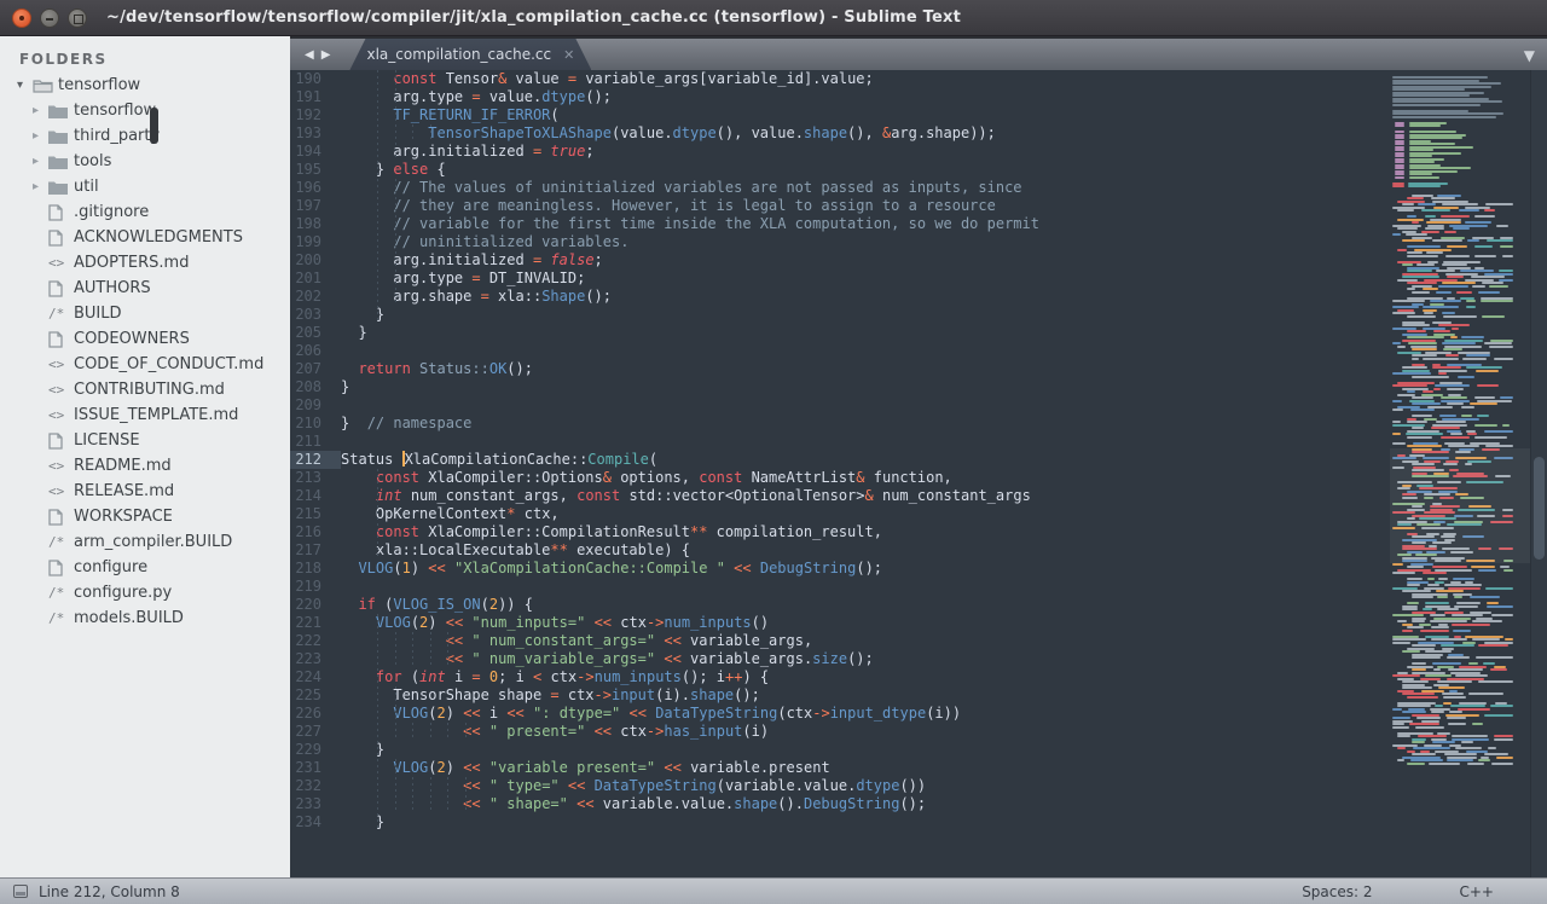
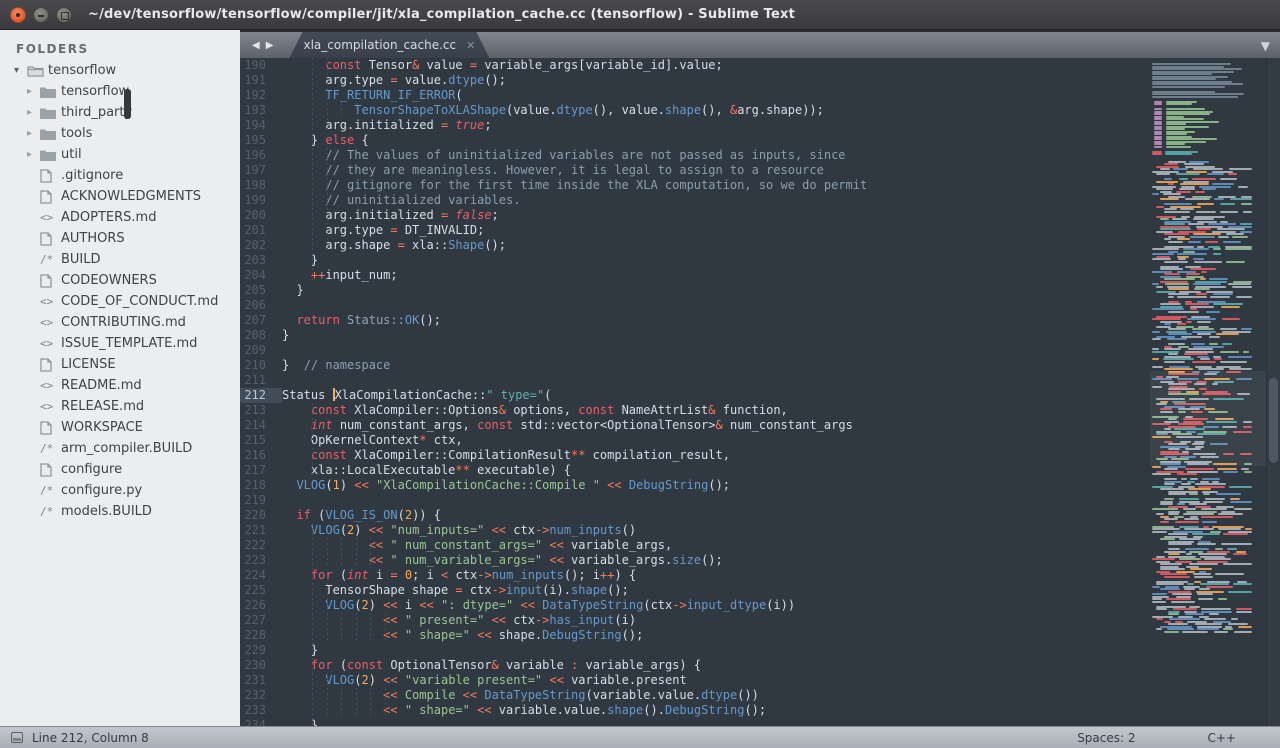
  ~/dev/tensorflow/tensorflow/compiler/jit/xla_compilation_cache.cc (tensorflow) - Sublime Text
  FOLDERS
  ▾
  tensorflow
  ▸
  tensorflo
  ▸
  third_part
  ▸
  tools
  ▸
  util
  .gitignore
  ACKNOWLEDGMENTS
  <>
  ADOPTERS.md
  AUTHORS
  /*
  BUILD
  CODEOWNERS
  <>
  CODE_OF_CONDUCT.md
  <>
  CONTRIBUTING.md
  <>
  ISSUE_TEMPLATE.md
  LICENSE
  <>
  README.md
  <>
  RELEASE.md
  WORKSPACE
  /*
  arm_compiler.BUILD
  configure
  /*
  configure.py
  /*
  models.BUILD
  ◀
  ▶
  xla_compilation_cache.cc
  ✕
  ▼
  190 const Tensor& value = variable_args[variable_id].value;
  191 arg.type = value.dtype();
  192 TF_RETURN_IF_ERROR(
  193 TensorShapeToXLAShape(value.dtype(), value.shape(), &arg.shape));
  194 arg.initialized = true;
  195 } else {
  196 // The values of uninitialized variables are not passed as inputs, since
  197 // they are meaningless. However, it is legal to assign to a resource
- 198 // variable for the first time inside the XLA computation, so we do permit
+ 198 // gitignore for the first time inside the XLA computation, so we do permit
  199 // uninitialized variables.
  200 arg.initialized = false;
  201 arg.type = DT_INVALID;
  202 arg.shape = xla::Shape();
  203 }
+ 204 ++input_num;
  205 }
  206
  207 return Status::OK();
  208 }
  209
  210 } // namespace
  211
- 212 Status XlaCompilationCache::Compile(
+ 212 Status XlaCompilationCache::" type="(
  213 const XlaCompiler::Options& options, const NameAttrList& function,
  214 int num_constant_args, const std::vector<OptionalTensor>& num_constant_args
  215 OpKernelContext* ctx,
  216 const XlaCompiler::CompilationResult** compilation_result,
  217 xla::LocalExecutable** executable) {
  218 VLOG(1) << "XlaCompilationCache::Compile " << DebugString();
  219
  220 if (VLOG_IS_ON(2)) {
  221 VLOG(2) << "num_inputs=" << ctx->num_inputs()
  222 << " num_constant_args=" << variable_args,
  223 << " num_variable_args=" << variable_args.size();
  224 for (int i = 0; i < ctx->num_inputs(); i++) {
  225 TensorShape shape = ctx->input(i).shape();
  226 VLOG(2) << i << ": dtype=" << DataTypeString(ctx->input_dtype(i))
  227 << " present=" << ctx->has_input(i)
+ 228 << " shape=" << shape.DebugString();
  229 }
+ 230 for (const OptionalTensor& variable : variable_args) {
  231 VLOG(2) << "variable present=" << variable.present
- 232 << " type=" << DataTypeString(variable.value.dtype())
+ 232 << Compile << DataTypeString(variable.value.dtype())
  233 << " shape=" << variable.value.shape().DebugString();
  234 }
  Line 212, Column 8
  Spaces: 2
  C++
